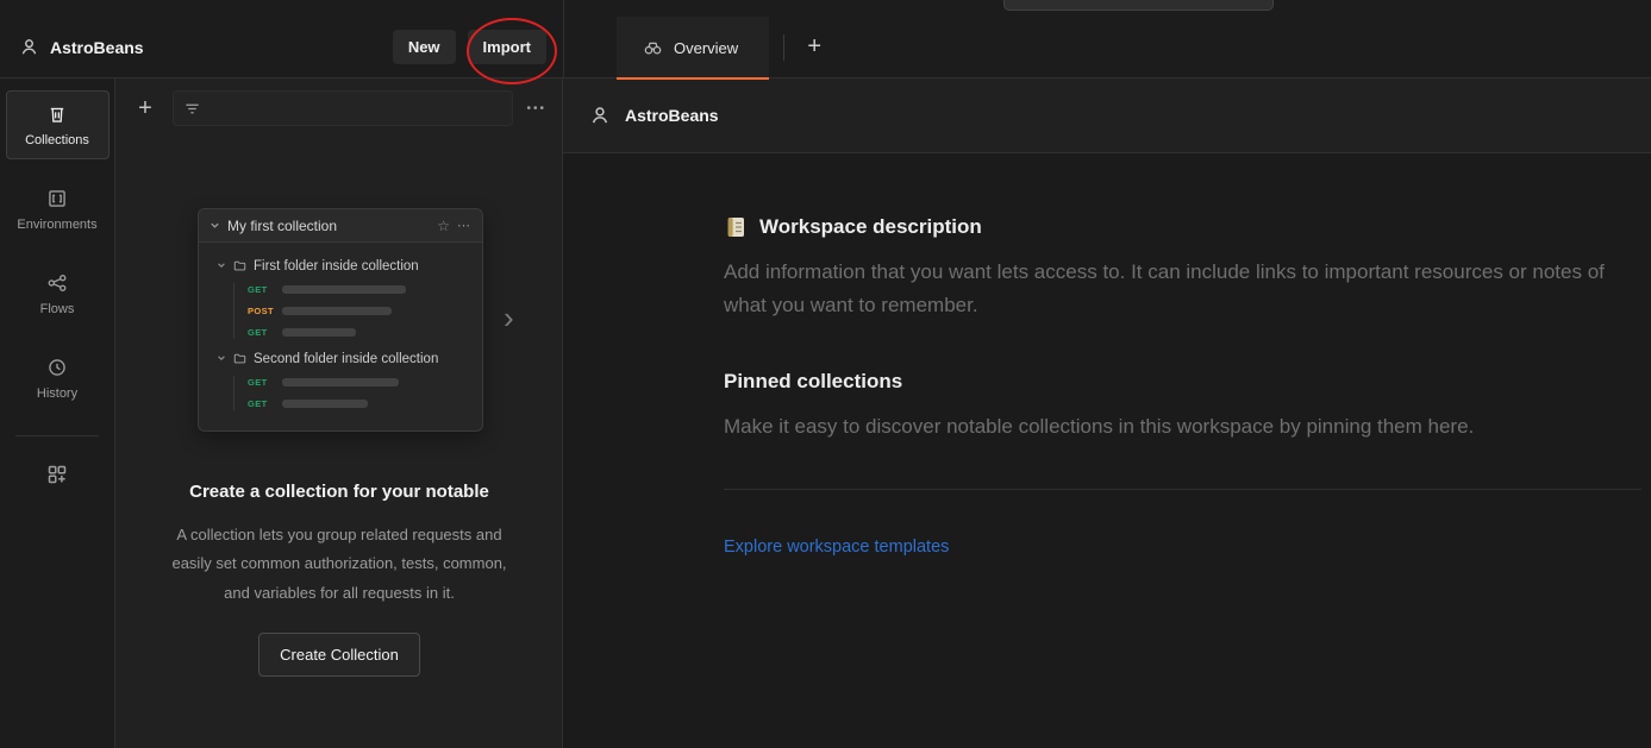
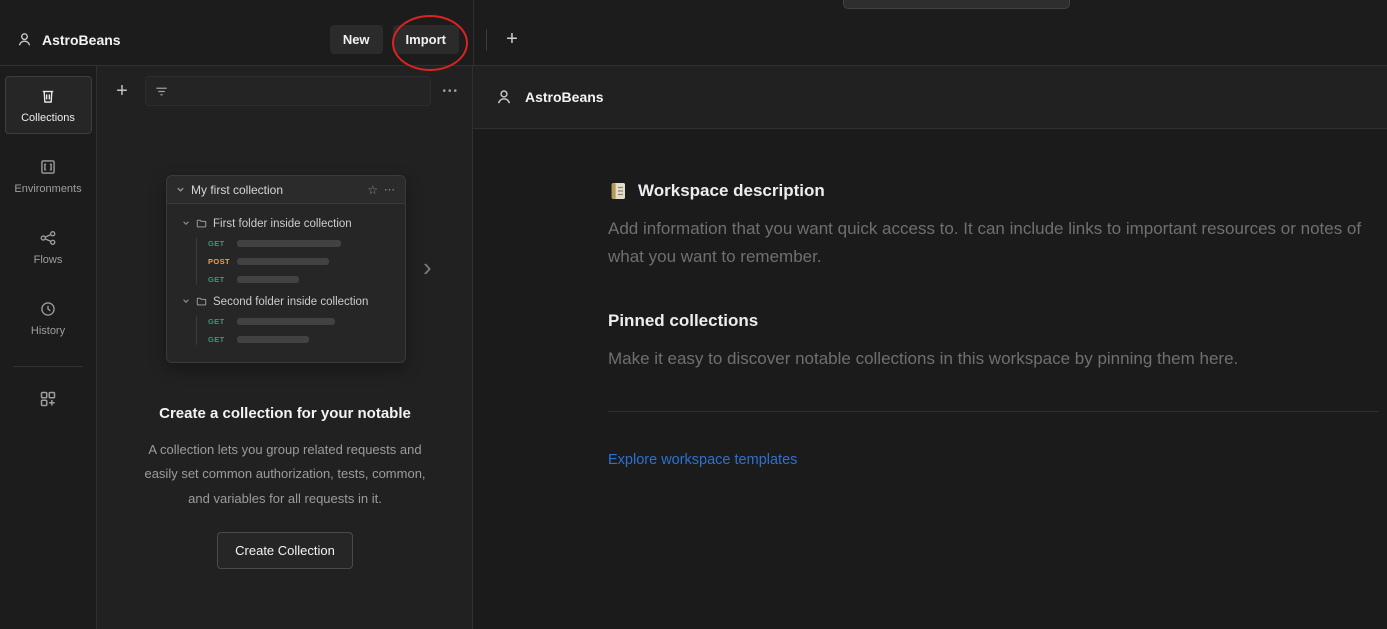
  AstroBeans
  New
  Import
- Overview
  +
  Collections
  Environments
  Flows
  History
  +
  •••
  My first collection
  ☆
  ⋯
  First folder inside collection
  GET
  POST
  GET
  Second folder inside collection
  GET
  GET
  ›
  Create a collection for your notable
  A collection lets you group related requests and easily set common authorization, tests, common, and variables for all requests in it.
  Create Collection
  AstroBeans
  Workspace description
- Add information that you want lets access to. It can include links to important resources or notes of what you want to remember.
+ Add information that you want quick access to. It can include links to important resources or notes of what you want to remember.
  Pinned collections
  Make it easy to discover notable collections in this workspace by pinning them here.
  Explore workspace templates
